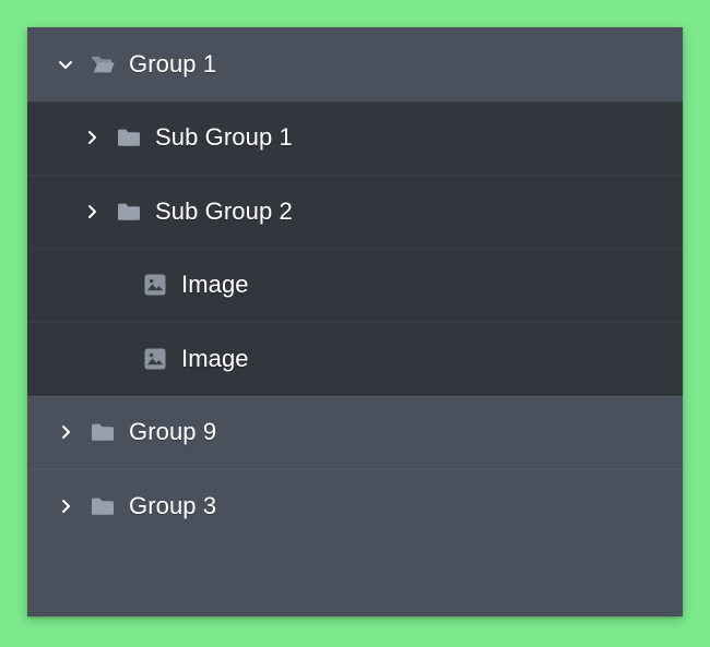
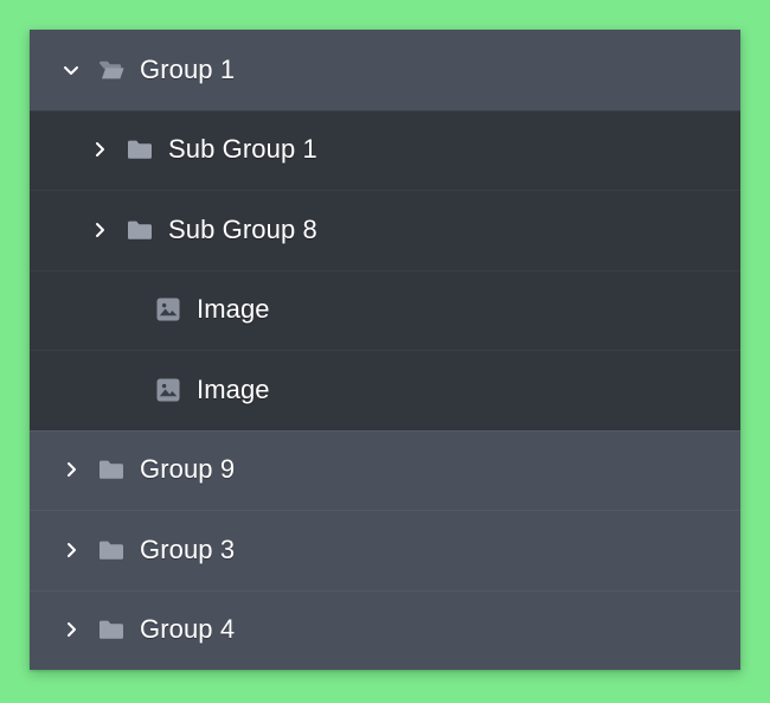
  Group 1
  Sub Group 1
- Sub Group 2
+ Sub Group 8
  Image
  Image
  Group 9
  Group 3
+ Group 4
